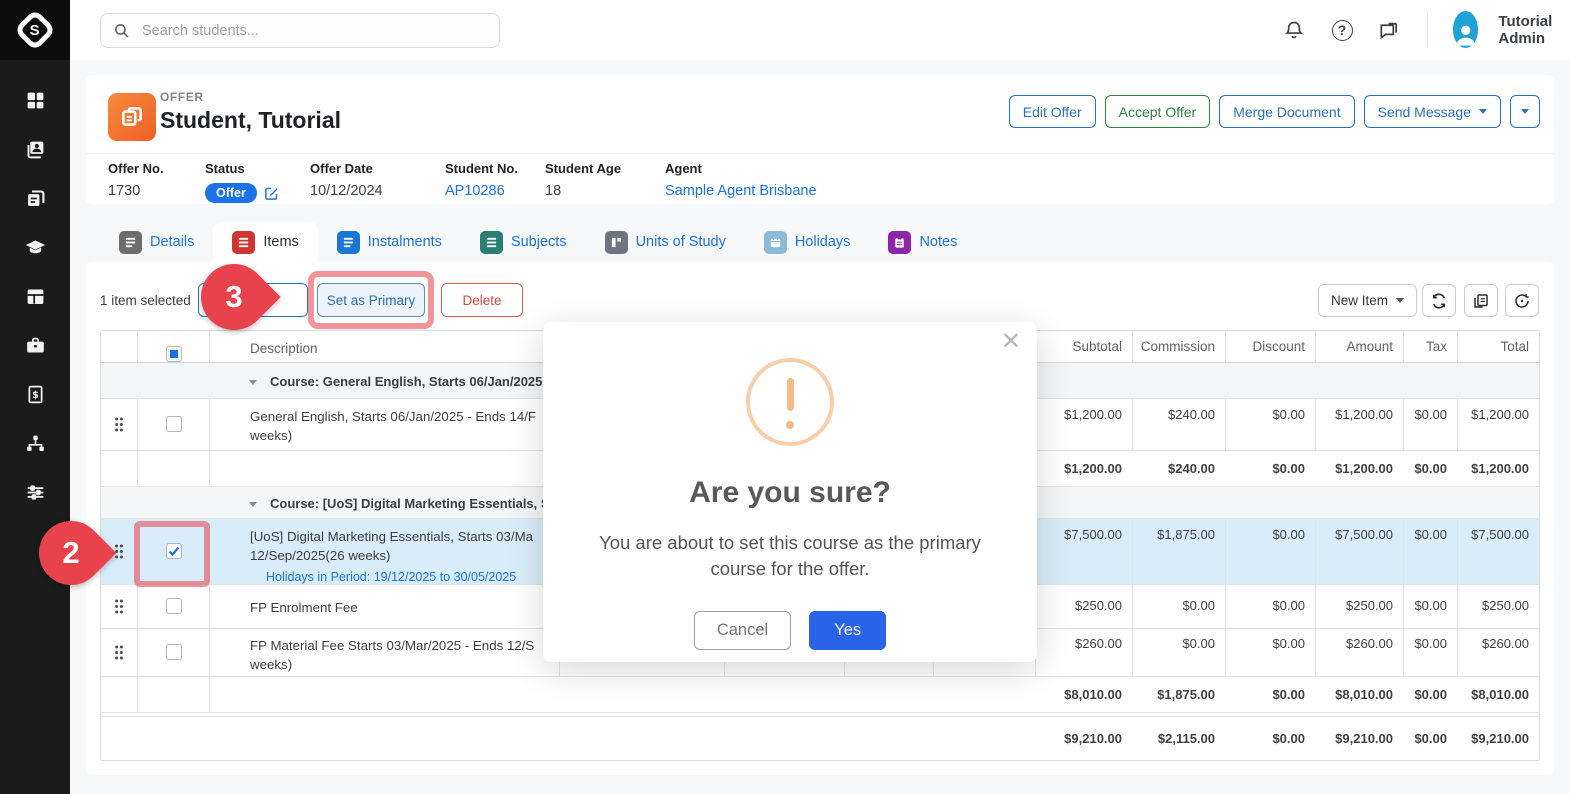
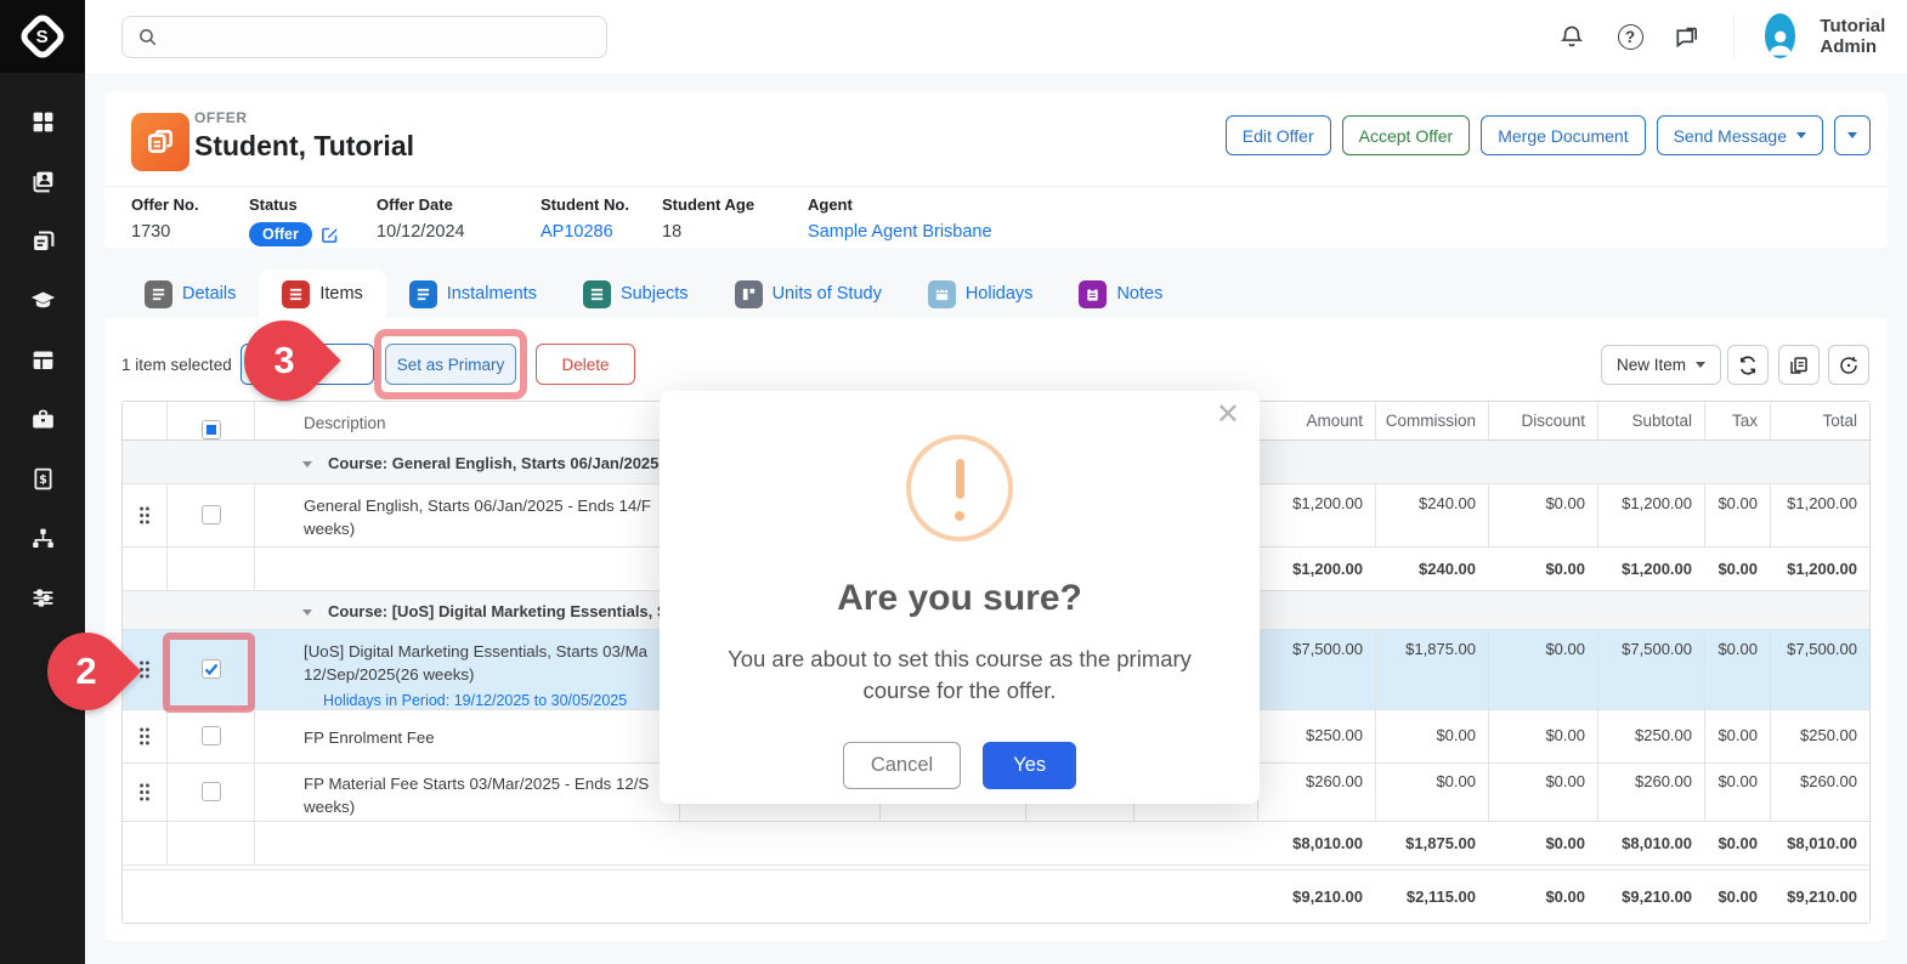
  $
- Search students...
  ?
  Tutorial Admin
  OFFER
  Student, Tutorial
  Edit Offer
  Accept Offer
  Merge Document
  Send Message
  Offer No.
  1730
  Status
  Offer
  Offer Date
  10/12/2024
  Student No.
  AP10286
  Student Age
  18
  Agent
  Sample Agent Brisbane
  Details
  Items
  Instalments
  Subjects
  Units of Study
  Holidays
  Notes
  1 item selected
  Set as Primary
  Delete
  New Item
  Description
- Subtotal
+ Amount
  Commission
  Discount
- Amount
+ Subtotal
  Tax
  Total
  Course: General English, Starts 06/Jan/2025
  General English, Starts 06/Jan/2025 - Ends 14/F
  weeks)
  $1,200.00
  $240.00
  $0.00
  $1,200.00
  $0.00
  $1,200.00
  $1,200.00
  $240.00
  $0.00
  $1,200.00
  $0.00
  $1,200.00
  Course: [UoS] Digital Marketing Essentials,
  [UoS] Digital Marketing Essentials, Starts 03/Ma
  12/Sep/2025(26 weeks)
  Holidays in Period: 19/12/2025 to 30/05/2025
  $7,500.00
  $1,875.00
  $0.00
  $7,500.00
  $0.00
  $7,500.00
  FP Enrolment Fee
  $250.00
  $0.00
  $0.00
  $250.00
  $0.00
  $250.00
  FP Material Fee Starts 03/Mar/2025 - Ends 12/S
  weeks)
  $260.00
  $0.00
  $0.00
  $260.00
  $0.00
  $260.00
  $8,010.00
  $1,875.00
  $0.00
  $8,010.00
  $0.00
  $8,010.00
  $9,210.00
  $2,115.00
  $0.00
  $9,210.00
  $0.00
  $9,210.00
  ✕
  Are you sure?
  You are about to set this course as the primary course for the offer.
  Cancel
  Yes
  3
  2
